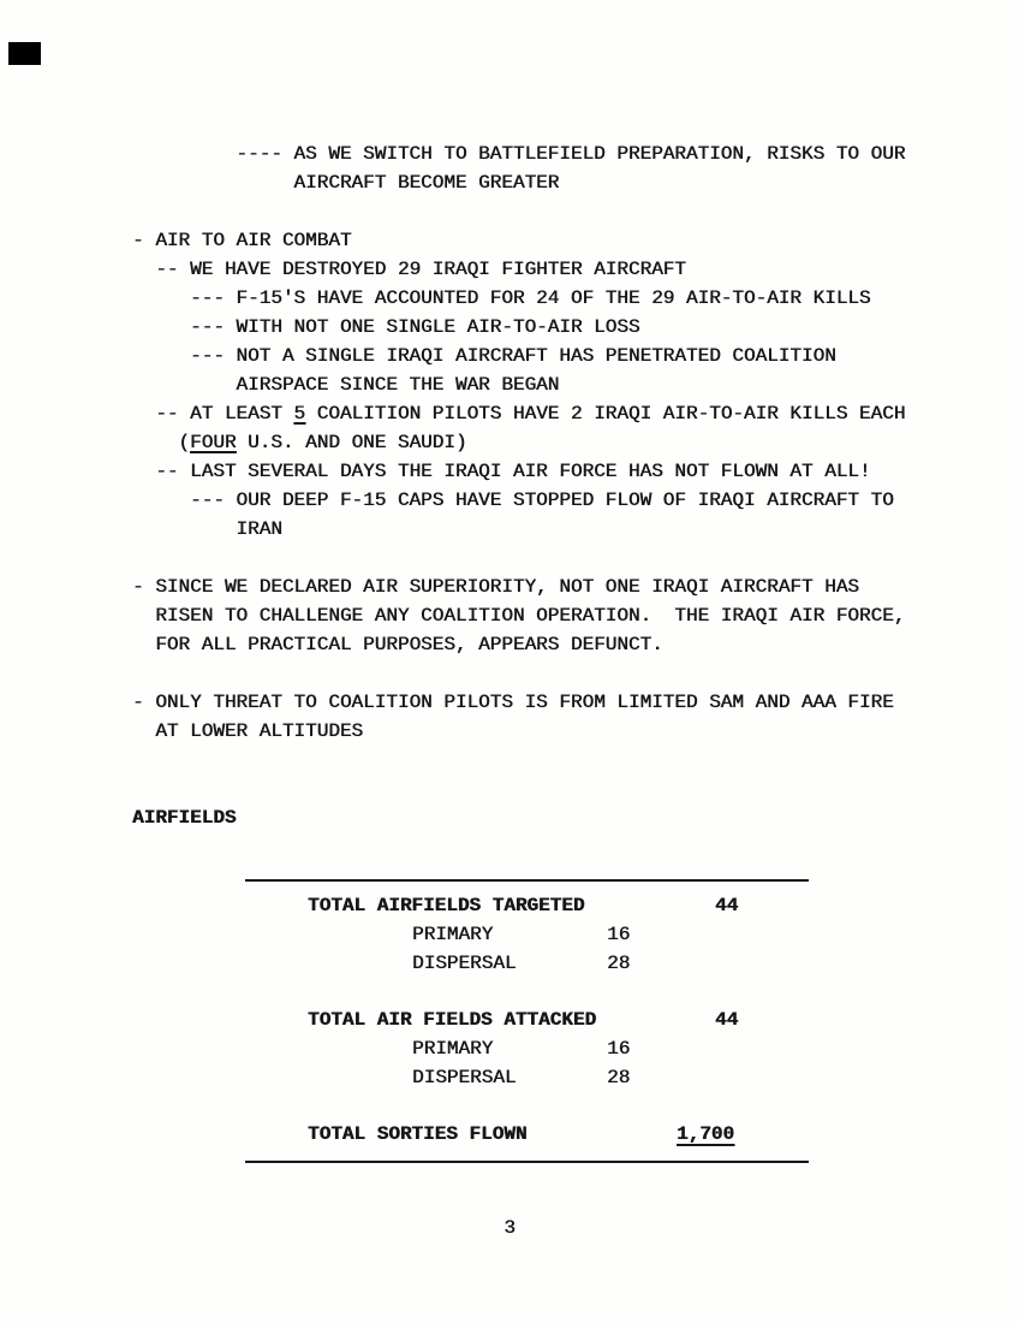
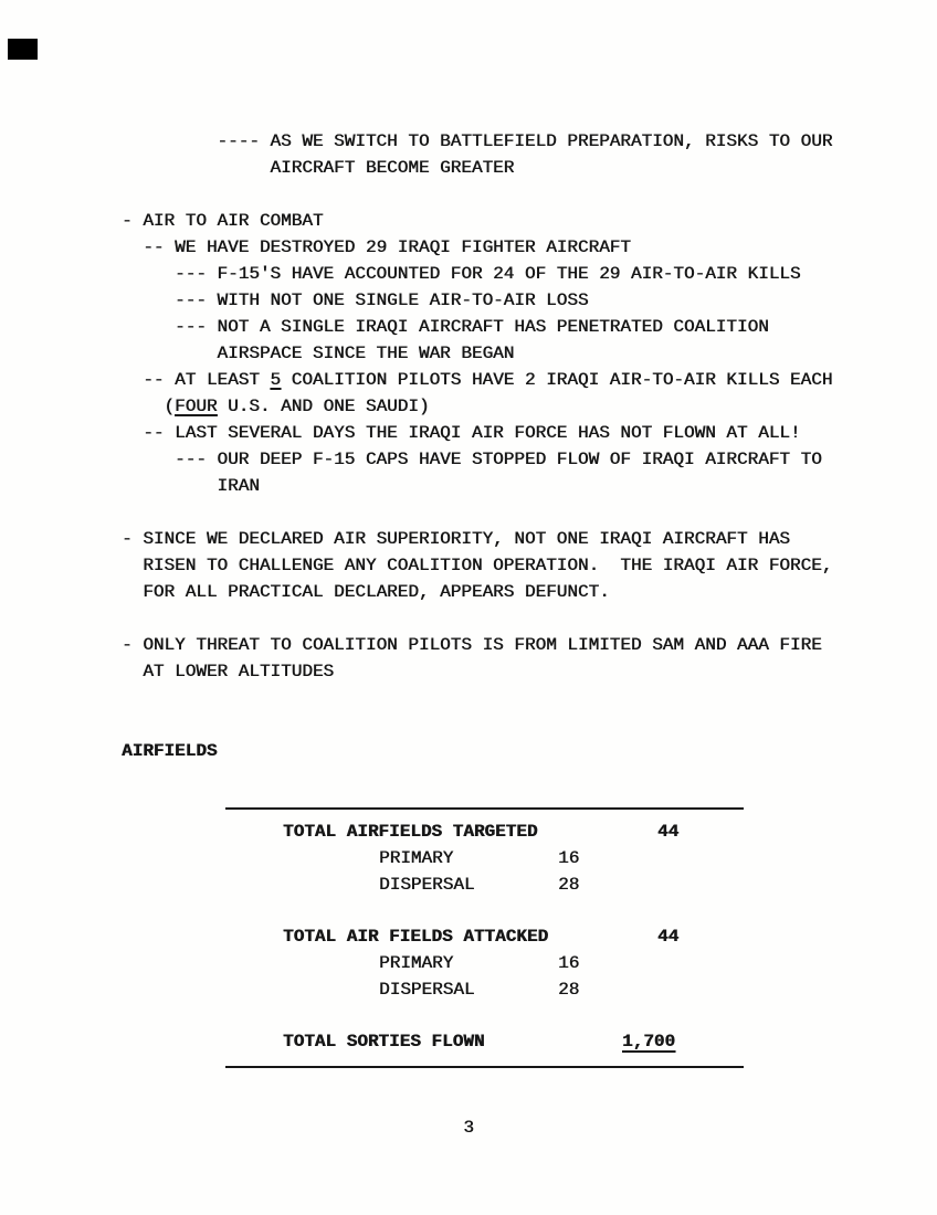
  ---- AS WE SWITCH TO BATTLEFIELD PREPARATION, RISKS TO OUR
  AIRCRAFT BECOME GREATER
  - AIR TO AIR COMBAT
  -- WE HAVE DESTROYED 29 IRAQI FIGHTER AIRCRAFT
  --- F-15'S HAVE ACCOUNTED FOR 24 OF THE 29 AIR-TO-AIR KILLS
  --- WITH NOT ONE SINGLE AIR-TO-AIR LOSS
  --- NOT A SINGLE IRAQI AIRCRAFT HAS PENETRATED COALITION
  AIRSPACE SINCE THE WAR BEGAN
  -- AT LEAST 5 COALITION PILOTS HAVE 2 IRAQI AIR-TO-AIR KILLS EACH
  (FOUR U.S. AND ONE SAUDI)
  -- LAST SEVERAL DAYS THE IRAQI AIR FORCE HAS NOT FLOWN AT ALL!
  --- OUR DEEP F-15 CAPS HAVE STOPPED FLOW OF IRAQI AIRCRAFT TO
  IRAN
  - SINCE WE DECLARED AIR SUPERIORITY, NOT ONE IRAQI AIRCRAFT HAS
  RISEN TO CHALLENGE ANY COALITION OPERATION. THE IRAQI AIR FORCE,
- FOR ALL PRACTICAL PURPOSES, APPEARS DEFUNCT.
+ FOR ALL PRACTICAL DECLARED, APPEARS DEFUNCT.
  - ONLY THREAT TO COALITION PILOTS IS FROM LIMITED SAM AND AAA FIRE
  AT LOWER ALTITUDES
  AIRFIELDS
  TOTAL AIRFIELDS TARGETED
  44
  PRIMARY
  16
  DISPERSAL
  28
  TOTAL AIR FIELDS ATTACKED
  44
  PRIMARY
  16
  DISPERSAL
  28
  TOTAL SORTIES FLOWN
  1,700
  3
